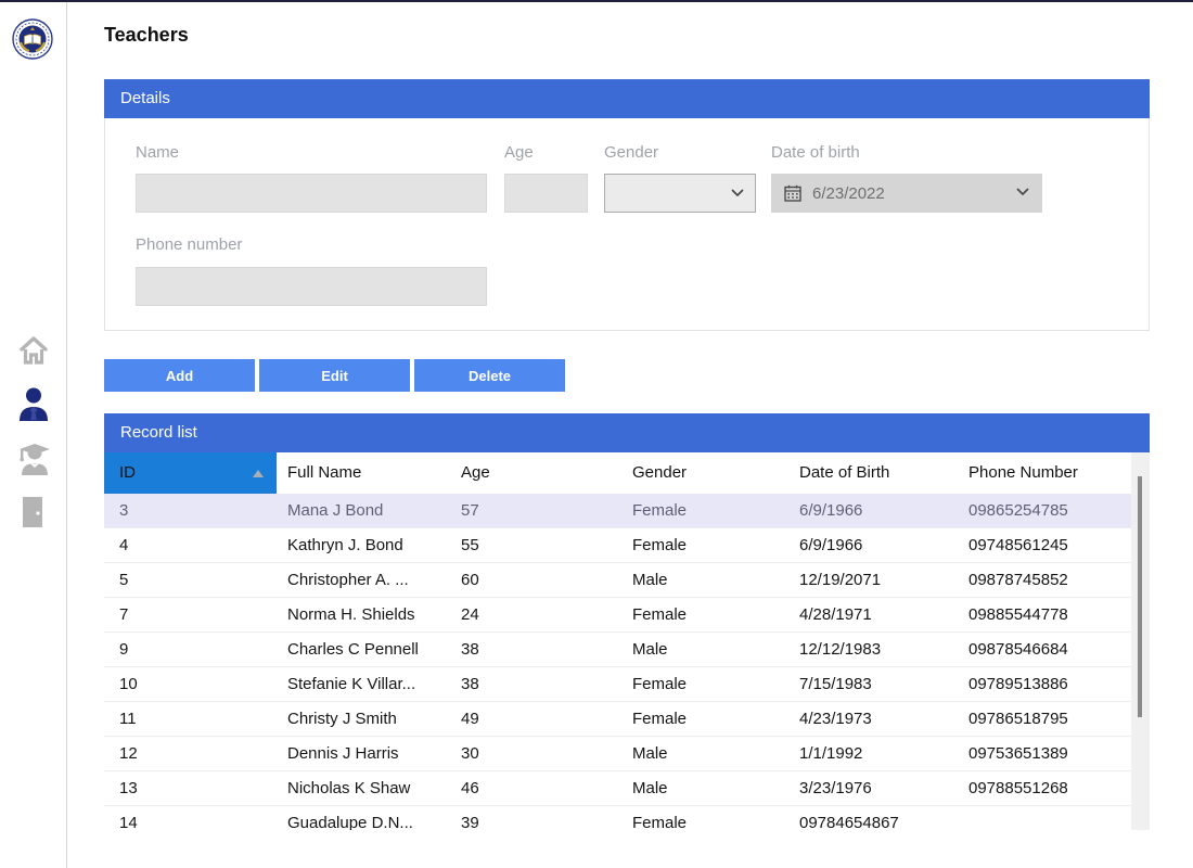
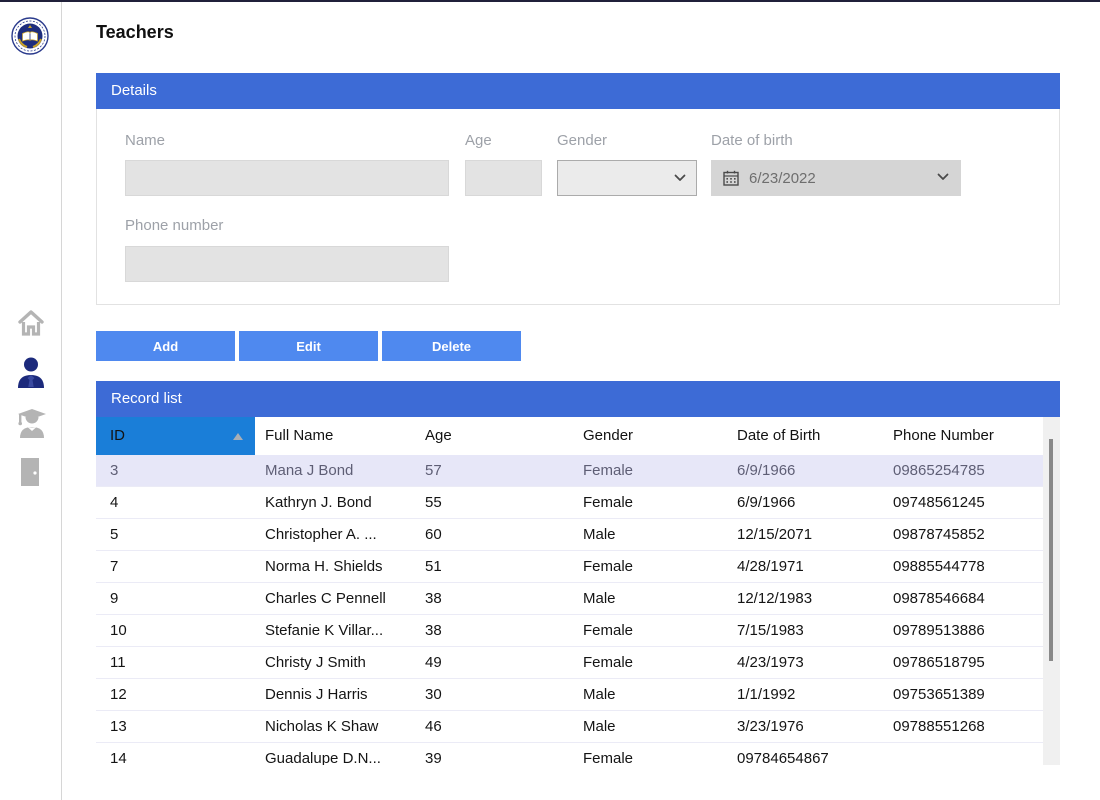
  Teachers
  Details
  Name
  Age
  Gender
  Date of birth
  Phone number
  6/23/2022
  Add
  Edit
  Delete
  Record list
  ID
  Full Name
  Age
  Gender
  Date of Birth
  Phone Number
  3
  Mana J Bond
  57
  Female
  6/9/1966
  09865254785
  4
  Kathryn J. Bond
  55
  Female
  6/9/1966
  09748561245
  5
  Christopher A. ...
  60
  Male
- 12/19/2071
+ 12/15/2071
  09878745852
  7
  Norma H. Shields
- 24
+ 51
  Female
  4/28/1971
  09885544778
  9
  Charles C Pennell
  38
  Male
  12/12/1983
  09878546684
  10
  Stefanie K Villar...
  38
  Female
  7/15/1983
  09789513886
  11
  Christy J Smith
  49
  Female
  4/23/1973
  09786518795
  12
  Dennis J Harris
  30
  Male
  1/1/1992
  09753651389
  13
  Nicholas K Shaw
  46
  Male
  3/23/1976
  09788551268
  14
  Guadalupe D.N...
  39
  Female
  09784654867
